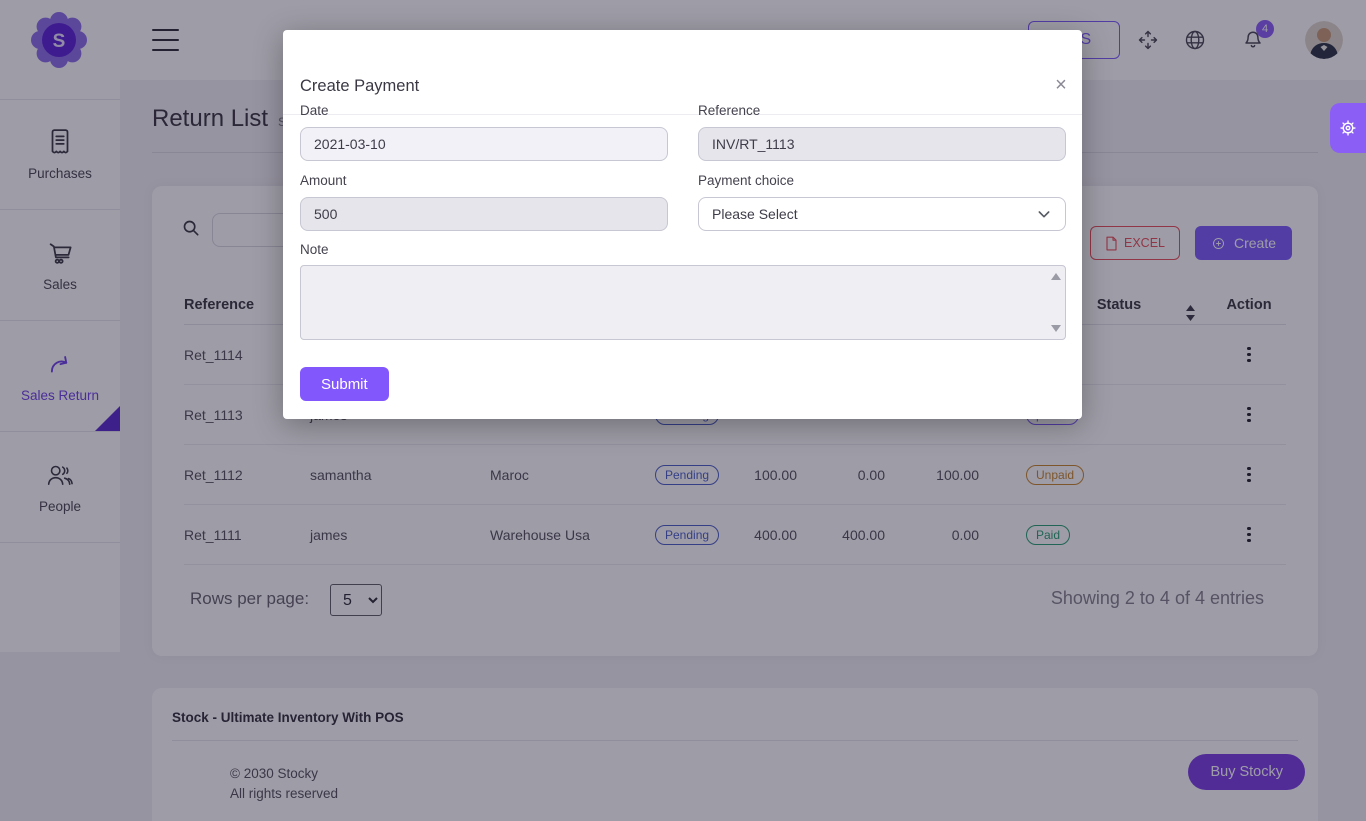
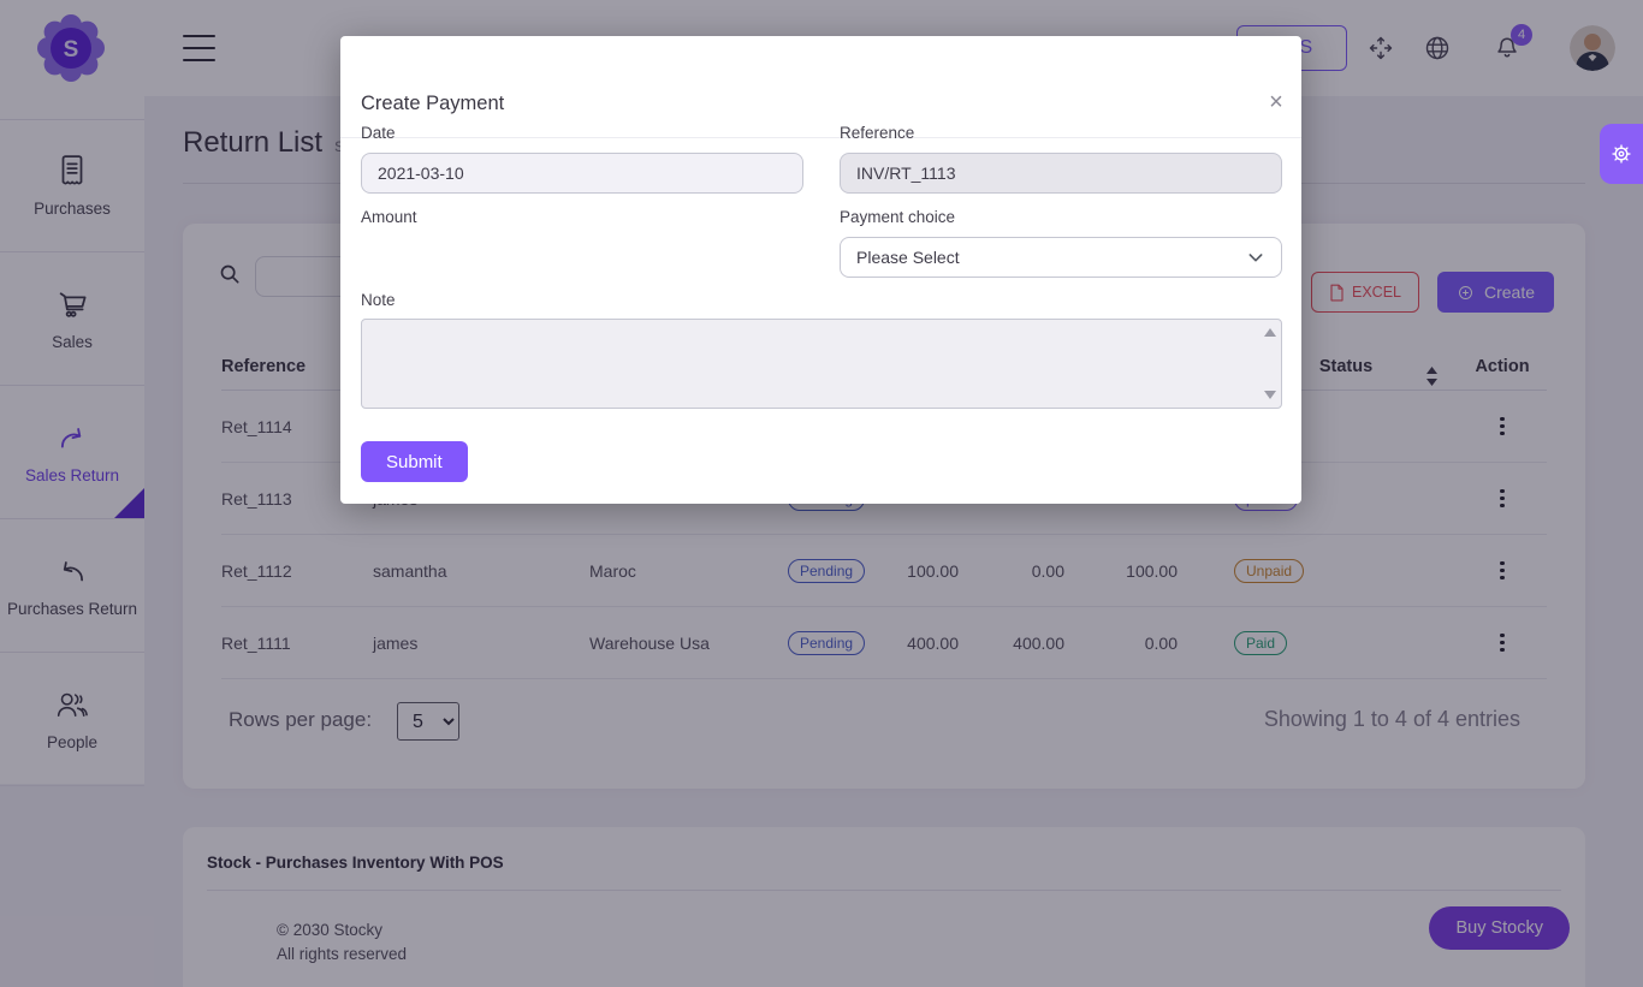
  S
  4
  Purchases
  Sales
  Sales Return
+ Purchases Return
  People
  Return List
  EXCEL
  Create
  Reference
  Status
  Action
  Ret_1114
  Ret_1113
  Ret_1112
  samantha
  Maroc
  Pending
  100.00
  0.00
  100.00
  Unpaid
  Ret_1111
  james
  Warehouse Usa
  Pending
  400.00
  400.00
  0.00
  Paid
  Rows per page:
  5
- Showing 2 to 4 of 4 entries
+ Showing 1 to 4 of 4 entries
- Stock - Ultimate Inventory With POS
+ Stock - Purchases Inventory With POS
  © 2030 Stocky
  All rights reserved
  Buy Stocky
  Create Payment
  ×
  Date
  2021-03-10
  Reference
  INV/RT_1113
  Amount
- 500
  Payment choice
  Please Select
  Note
  Submit
